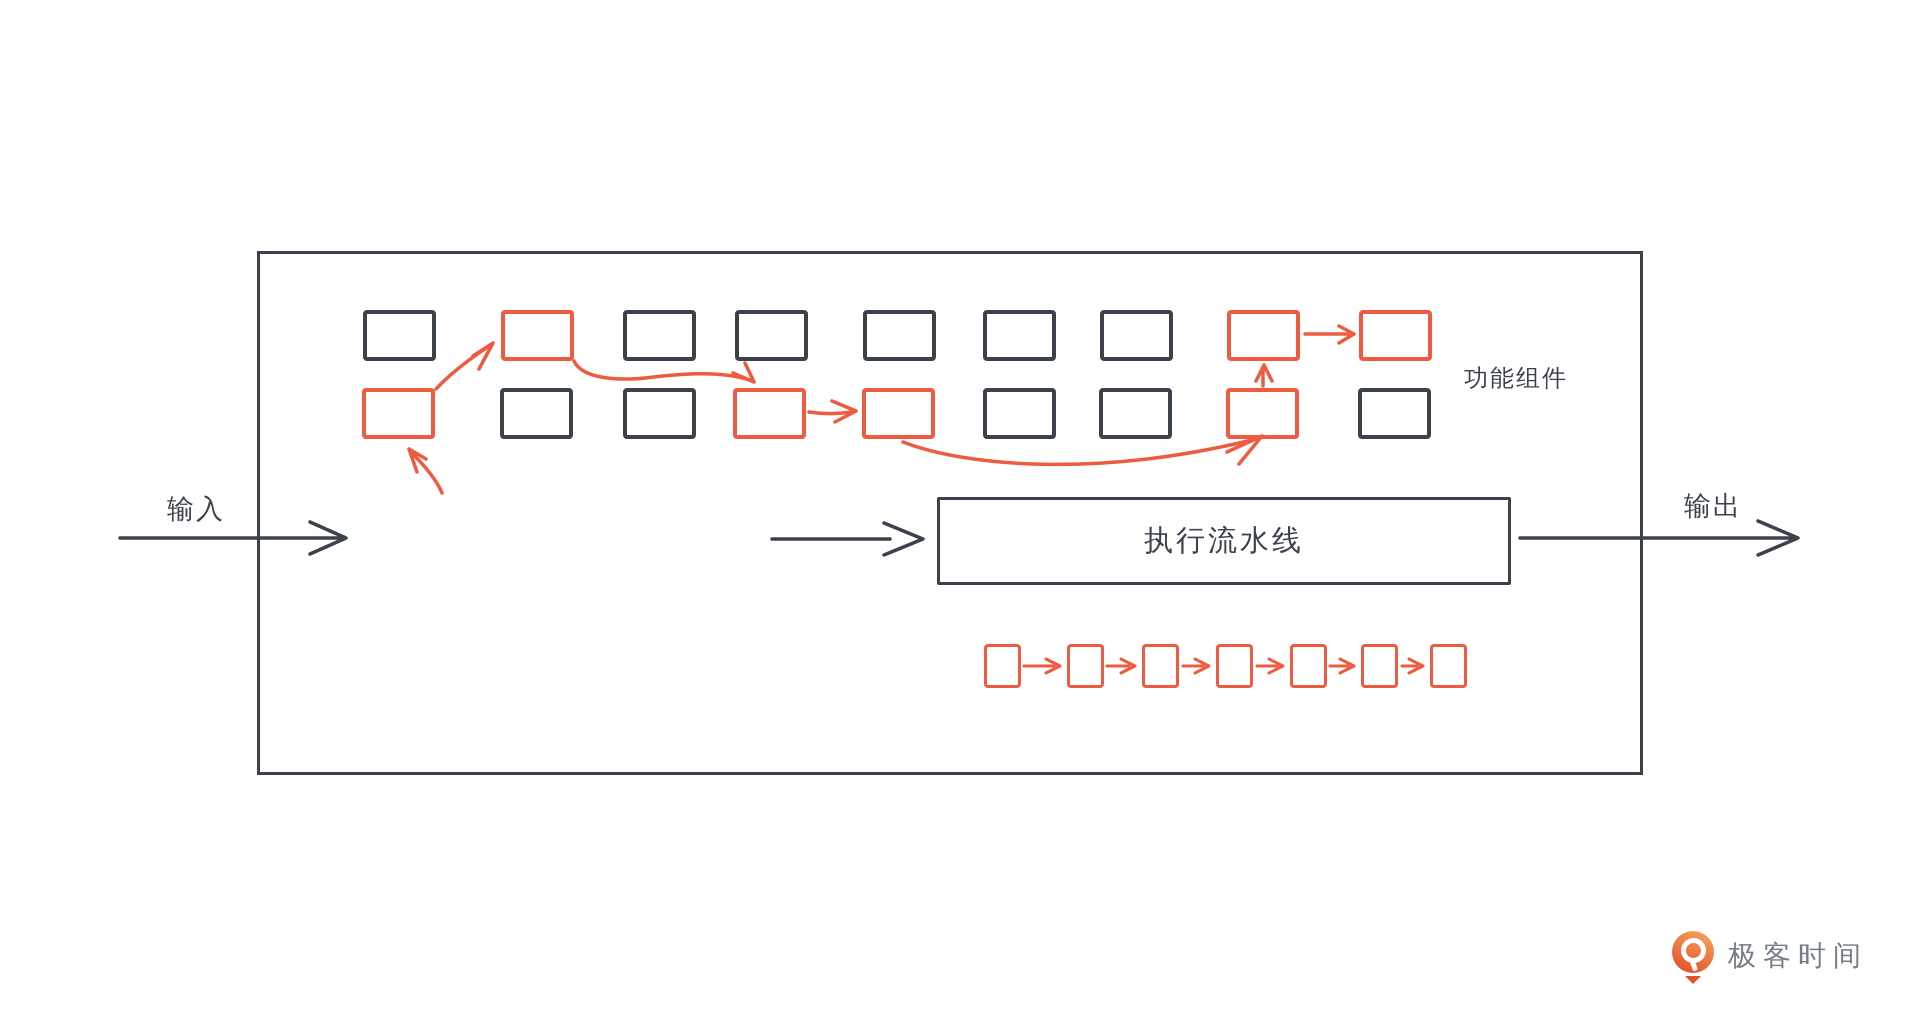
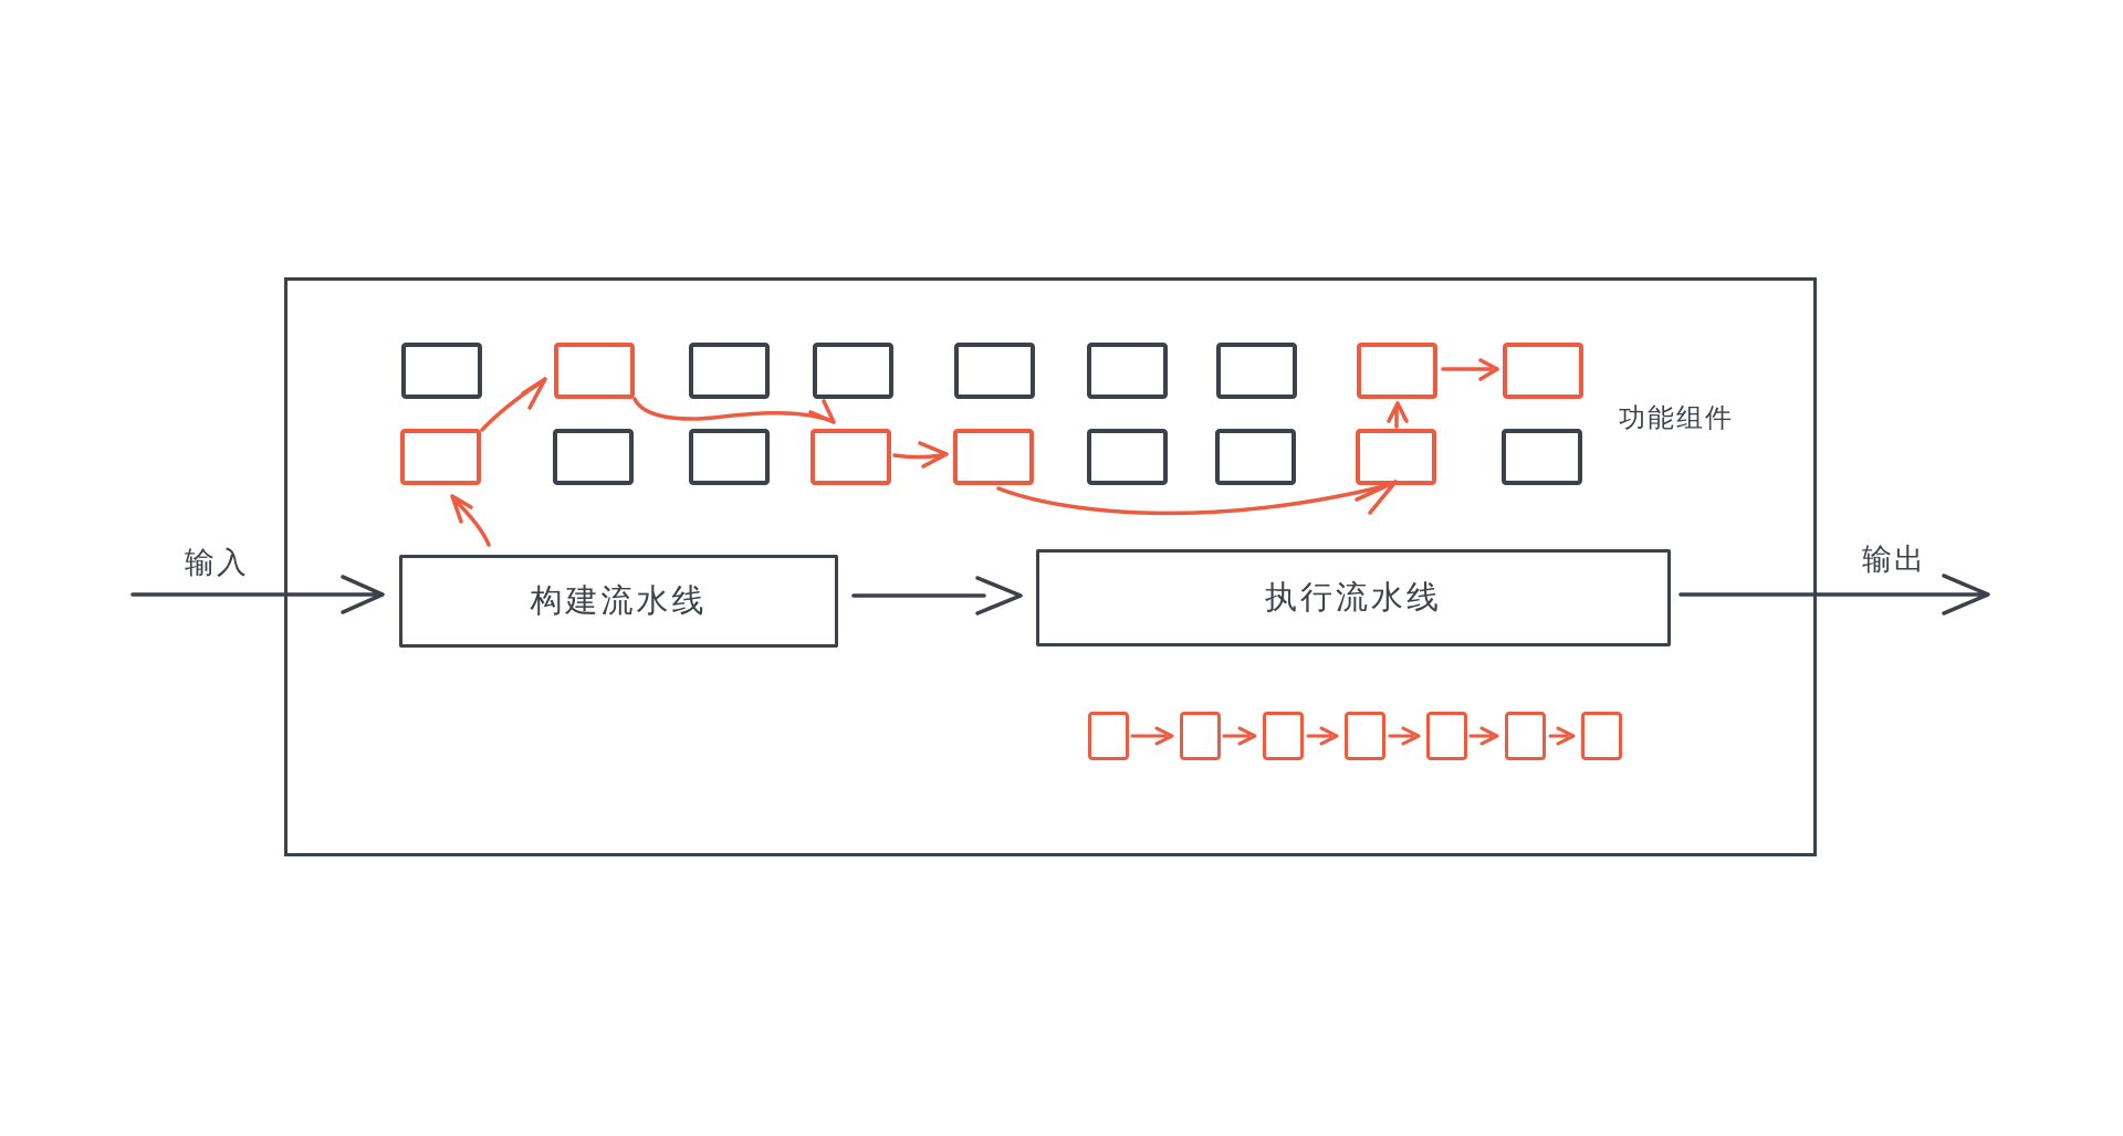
+ 构建流水线
  执行流水线
  输入
  输出
  功能组件
- 极客时间
